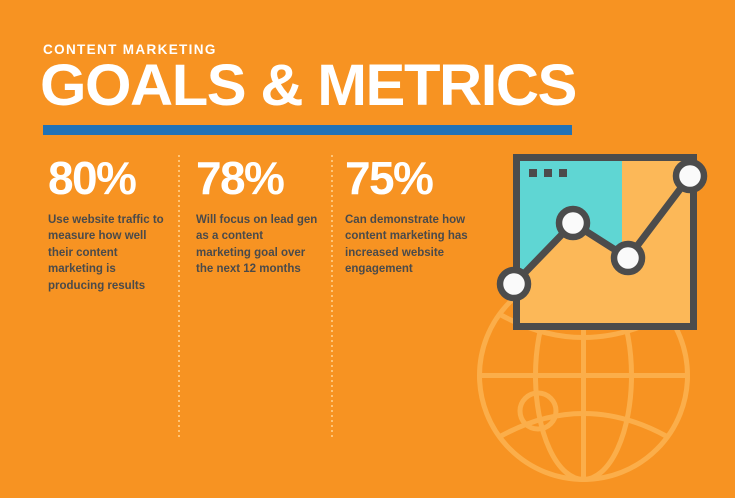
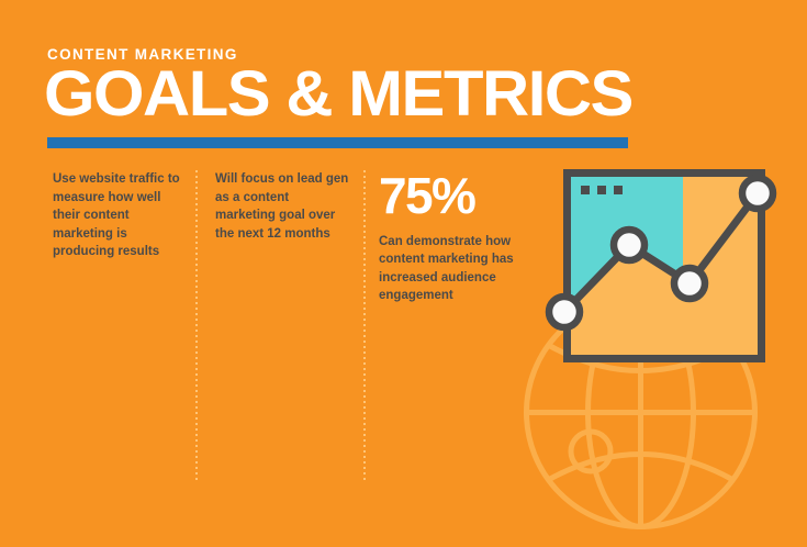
  CONTENT MARKETING
  GOALS & METRICS
- 80%
  Use website traffic to measure how well their content marketing is producing results
- 78%
  Will focus on lead gen as a content marketing goal over the next 12 months
  75%
- Can demonstrate how content marketing has increased website engagement
+ Can demonstrate how content marketing has increased audience engagement
